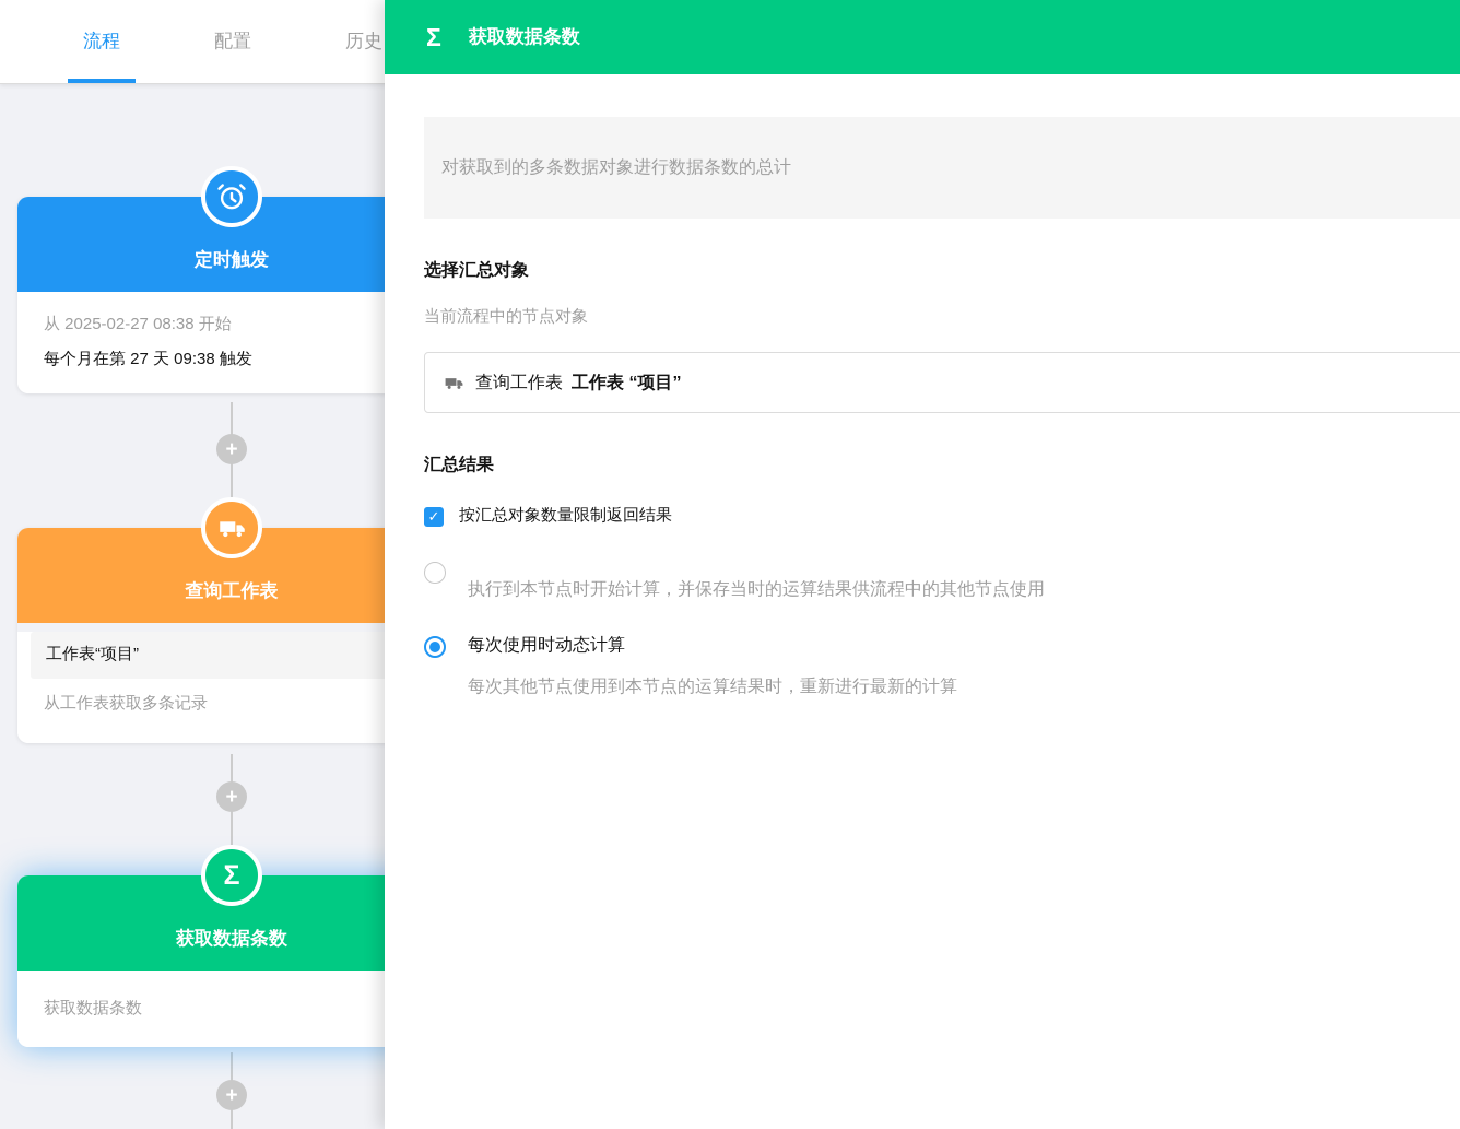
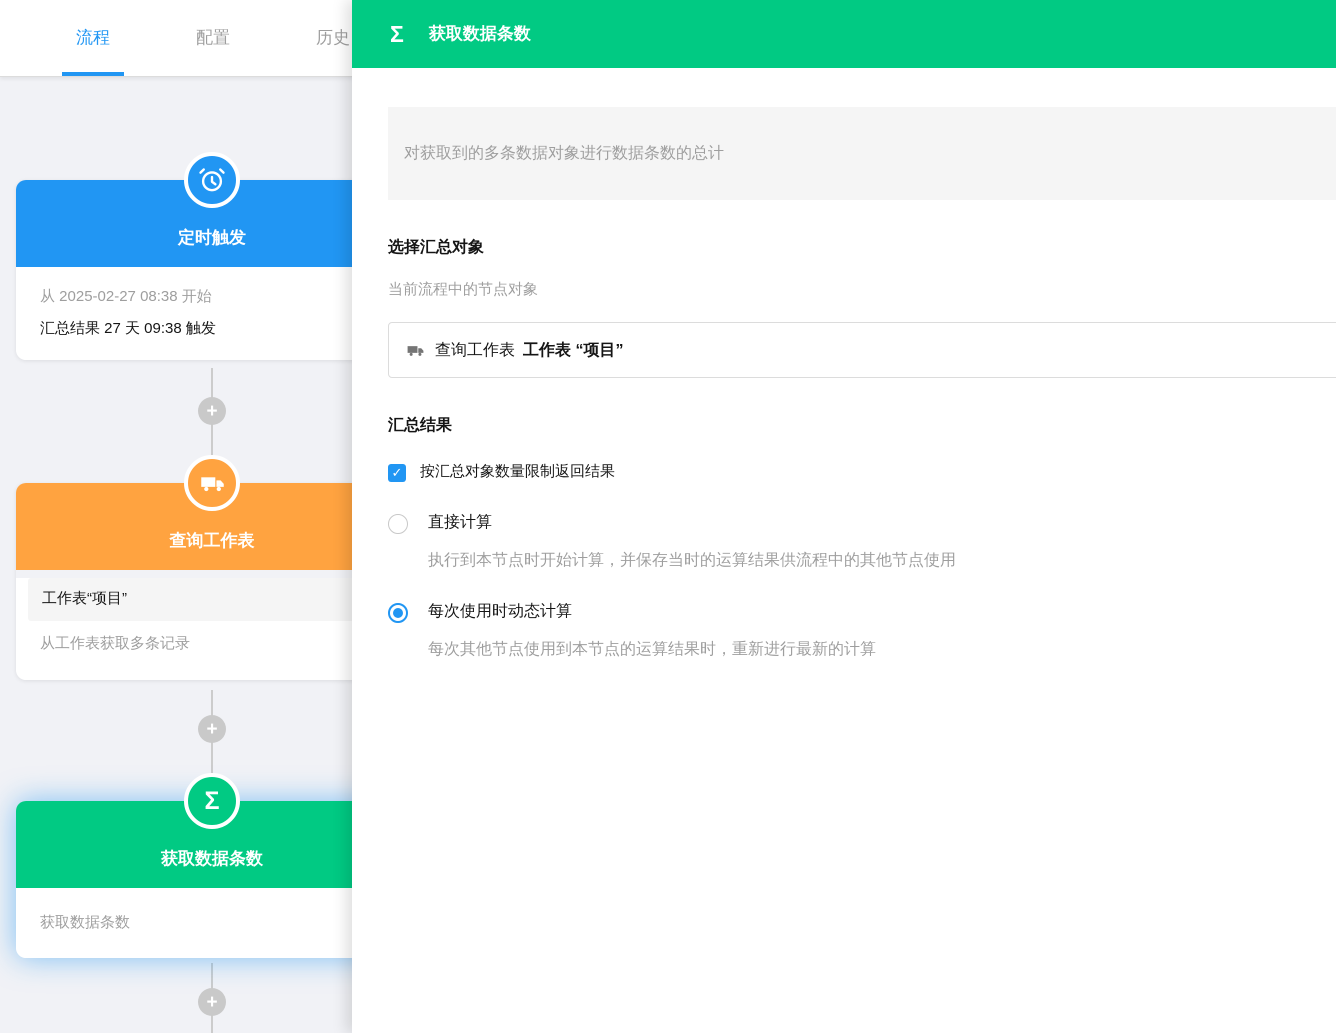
  流程
  配置
  历史
  +
  +
  +
  定时触发
  从 2025-02-27 08:38 开始
- 每个月在第 27 天 09:38 触发
+ 汇总结果 27 天 09:38 触发
  查询工作表
  工作表“项目”
  从工作表获取多条记录
  Σ
  获取数据条数
  获取数据条数
  Σ
  获取数据条数
  对获取到的多条数据对象进行数据条数的总计
  选择汇总对象
  当前流程中的节点对象
  查询工作表
  工作表 “项目”
  汇总结果
  ✓
  按汇总对象数量限制返回结果
+ 直接计算
  执行到本节点时开始计算，并保存当时的运算结果供流程中的其他节点使用
  每次使用时动态计算
  每次其他节点使用到本节点的运算结果时，重新进行最新的计算
